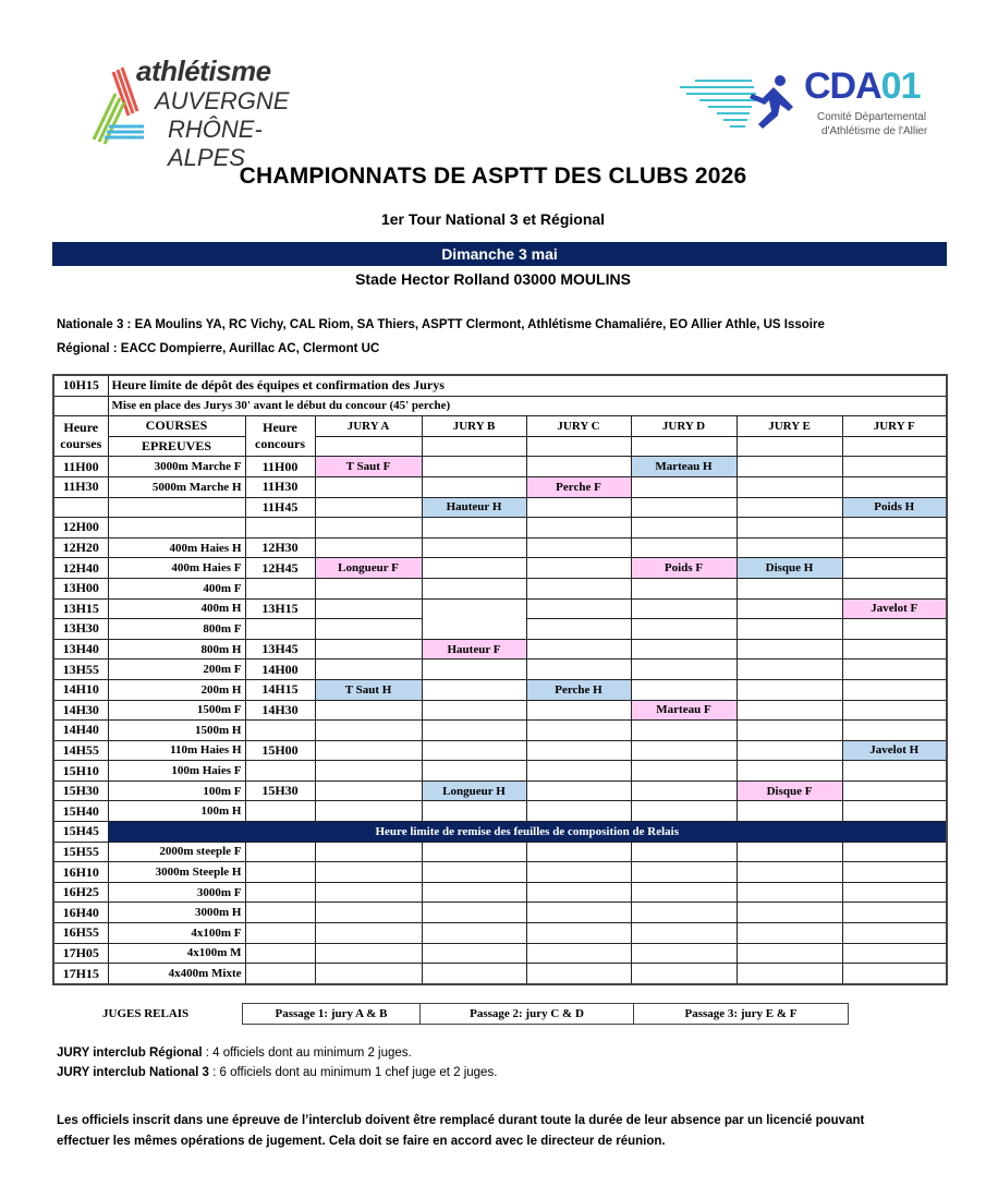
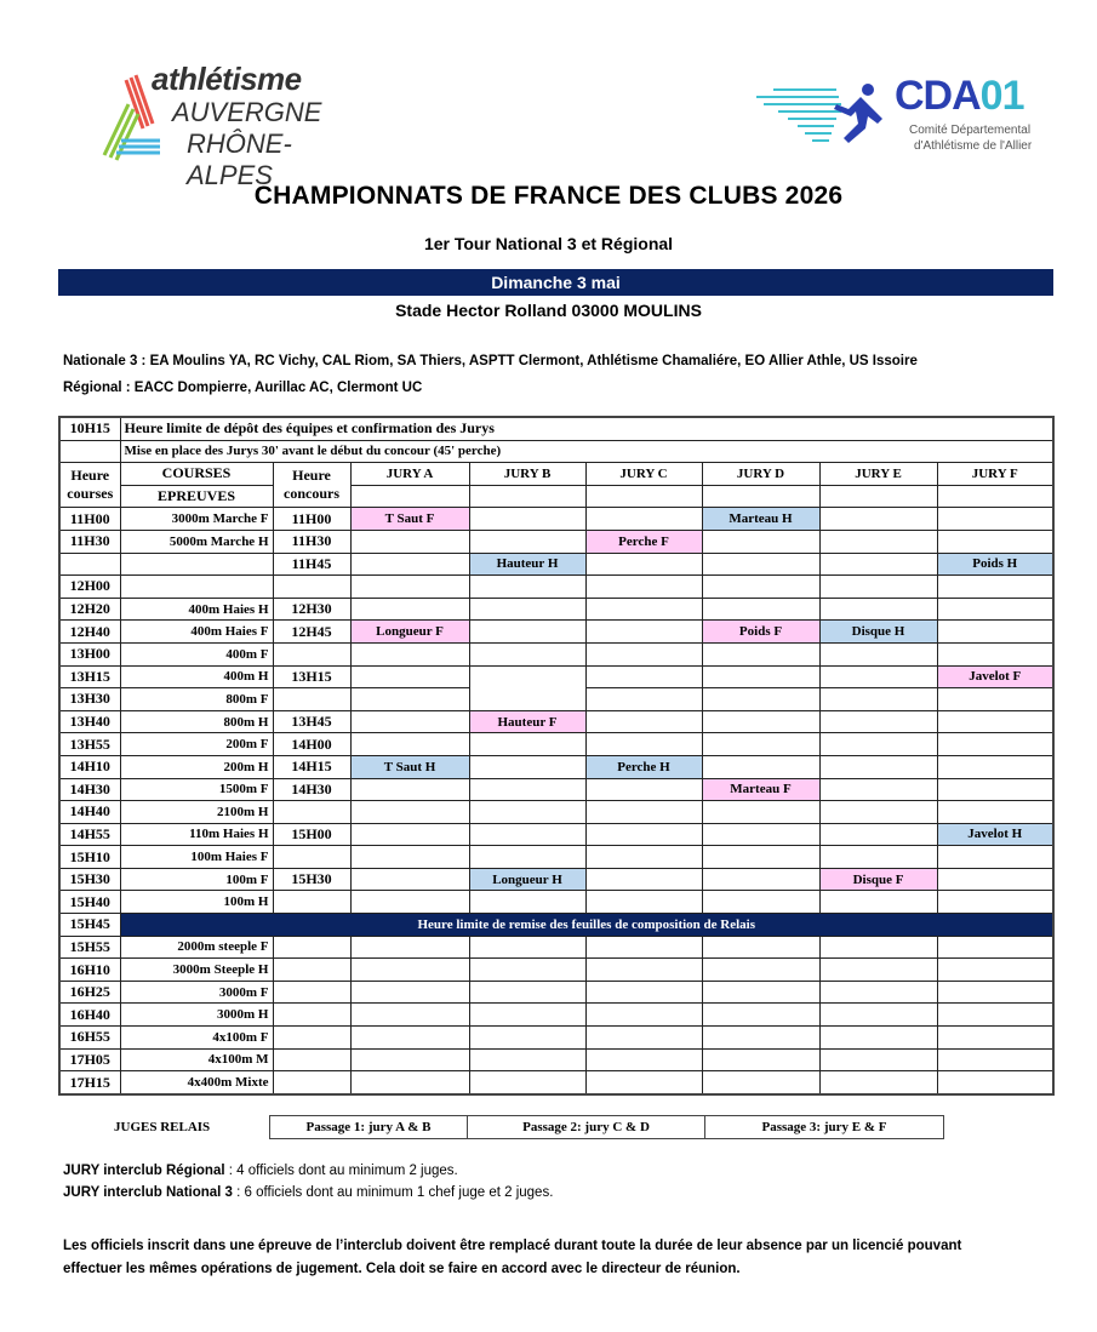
  athlétisme
  AUVERGNE
  RHÔNE-ALPES
  CDA01
  Comité Départemental
  d'Athlétisme de l'Allier
- CHAMPIONNATS DE ASPTT DES CLUBS 2026
+ CHAMPIONNATS DE FRANCE DES CLUBS 2026
  1er Tour National 3 et Régional
  Dimanche 3 mai
  Stade Hector Rolland 03000 MOULINS
  Nationale 3 : EA Moulins YA, RC Vichy, CAL Riom, SA Thiers, ASPTT Clermont, Athlétisme Chamaliére, EO Allier Athle, US Issoire
  Régional : EACC Dompierre, Aurillac AC, Clermont UC
  10H15	Heure limite de dépôt des équipes et confirmation des Jurys
  	Mise en place des Jurys 30' avant le début du concour (45' perche)
  Heurecourses	COURSES	Heureconcours	JURY A	JURY B	JURY C	JURY D	JURY E	JURY F
  EPREUVES
  11H00	3000m Marche F	11H00	T Saut F			Marteau H
  11H30	5000m Marche H	11H30			Perche F
  		11H45		Hauteur H				Poids H
  12H00
  12H20	400m Haies H	12H30
  12H40	400m Haies F	12H45	Longueur F			Poids F	Disque H
  13H00	400m F
  13H15	400m H	13H15						Javelot F
  13H30	800m F
  13H40	800m H	13H45		Hauteur F
  13H55	200m F	14H00
  14H10	200m H	14H15	T Saut H		Perche H
  14H30	1500m F	14H30				Marteau F
- 14H40	1500m H
+ 14H40	2100m H
  14H55	110m Haies H	15H00						Javelot H
  15H10	100m Haies F
  15H30	100m F	15H30		Longueur H			Disque F
  15H40	100m H
  15H45	Heure limite de remise des feuilles de composition de Relais
  15H55	2000m steeple F
  16H10	3000m Steeple H
  16H25	3000m F
  16H40	3000m H
  16H55	4x100m F
  17H05	4x100m M
  17H15	4x400m Mixte
  JUGES RELAIS
  Passage 1: jury A & B
  Passage 2: jury C & D
  Passage 3: jury E & F
  JURY interclub Régional : 4 officiels dont au minimum 2 juges.
  JURY interclub National 3 : 6 officiels dont au minimum 1 chef juge et 2 juges.
  Les officiels inscrit dans une épreuve de l’interclub doivent être remplacé durant toute la durée de leur absence par un licencié pouvant
  effectuer les mêmes opérations de jugement. Cela doit se faire en accord avec le directeur de réunion.
